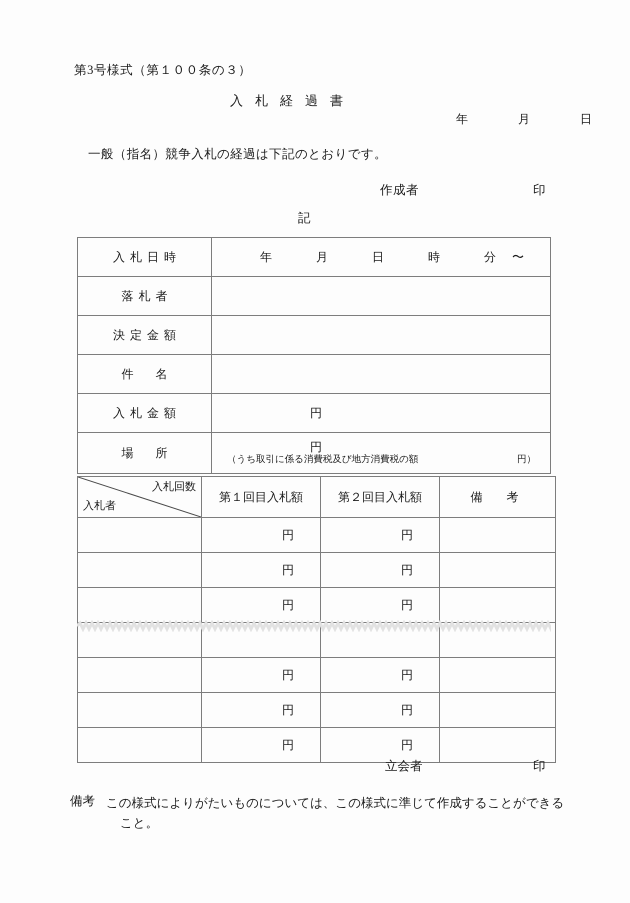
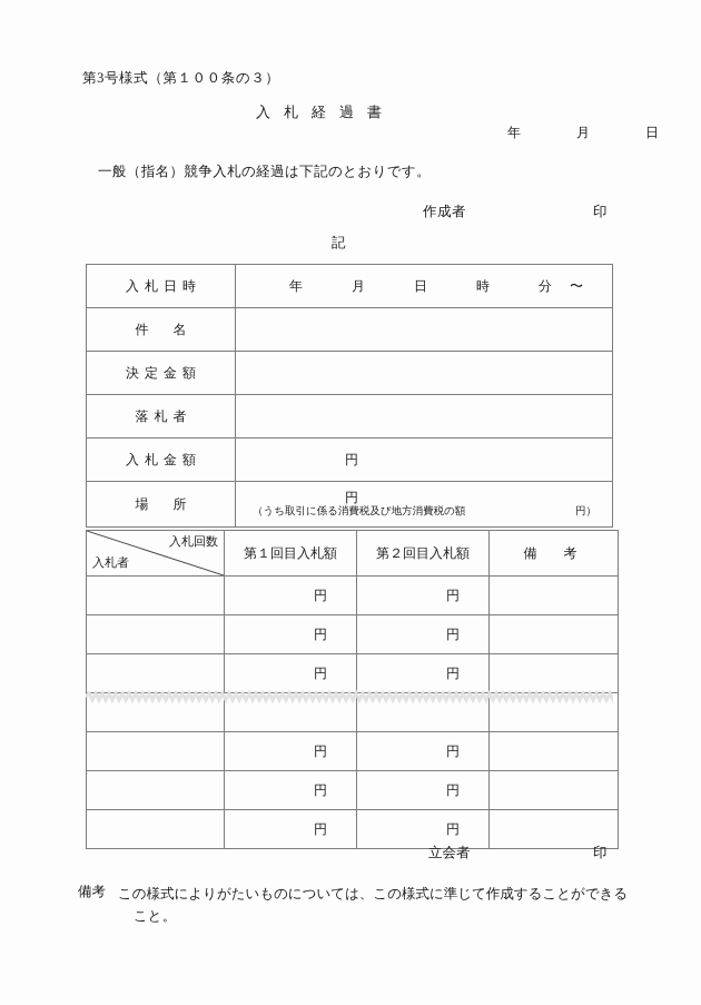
  第3号様式（第１００条の３）
  入札経過書
  年 月 日
  一般（指名）競争入札の経過は下記のとおりです。
  作成者
  印
  記
  入札日時	年 月 日 時 分〜
- 落札者
+ 件 名
  決定金額
- 件 名
+ 落札者
  入札金額	円
  場 所	円 （うち取引に係る消費税及び地方消費税の額 円）
  入札回数 入札者	第１回目入札額	第２回目入札額	備 考
  	円	円
  	円	円
  	円	円
  	円	円
  	円	円
  	円	円
  立会者
  印
  備考
  この様式によりがたいものについては、この様式に準じて作成することができる
  こと。
